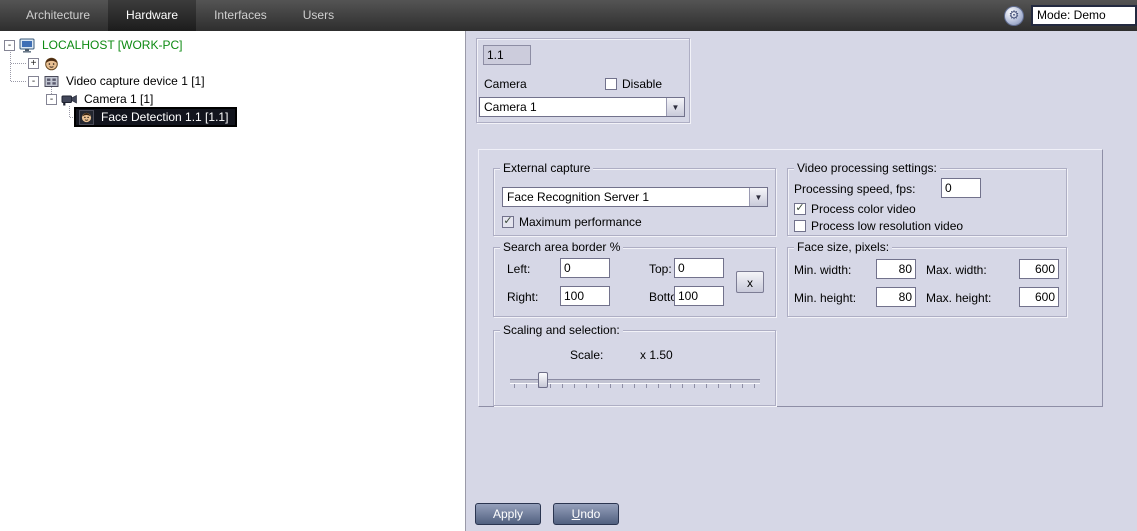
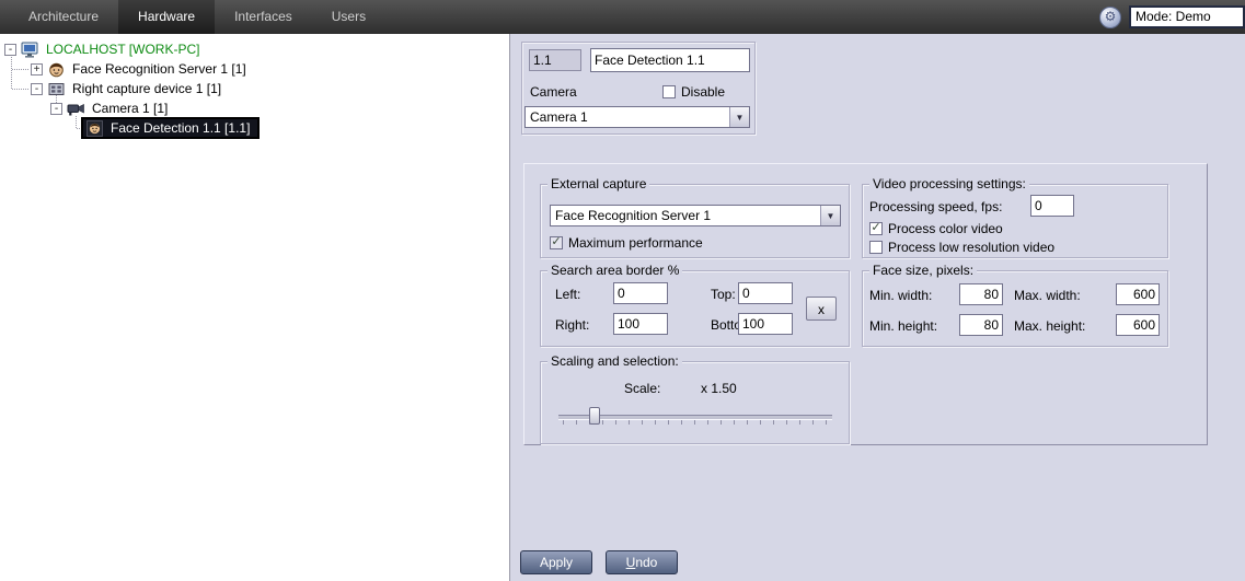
  Architecture
  Hardware
  Interfaces
  Users
  ⚙
  Mode: Demo
  -
  LOCALHOST [WORK-PC]
  +
+ Face Recognition Server 1 [1]
  -
- Video capture device 1 [1]
+ Right capture device 1 [1]
  -
  Camera 1 [1]
  Face Detection 1.1 [1.1]
  1.1
+ Face Detection 1.1
  Camera
  Disable
  Camera 1
  ▼
  External capture
  Face Recognition Server 1
  ▼
  ✓
  Maximum performance
  Video processing settings:
  Processing speed, fps:
  0
  ✓
  Process color video
  Process low resolution video
  Search area border %
  Left:
  0
  Top:
  0
  Right:
  100
  100
  x
  Face size, pixels:
  Min. width:
  80
  Max. width:
  600
  Min. height:
  80
  Max. height:
  600
  Scaling and selection:
  Scale:
  x 1.50
  Apply
  Undo
